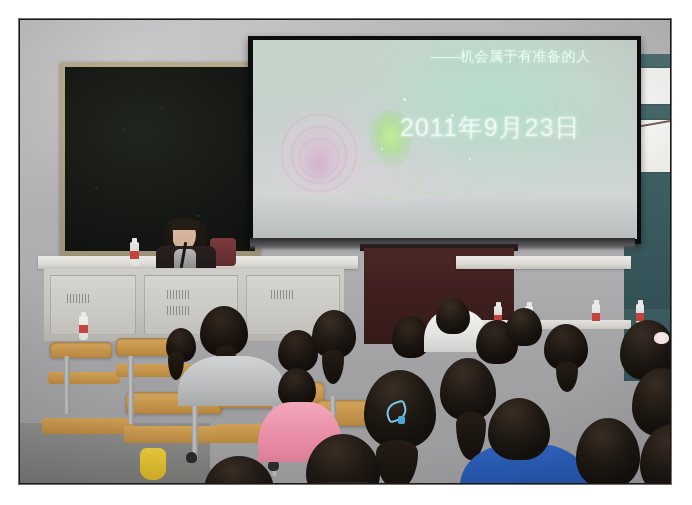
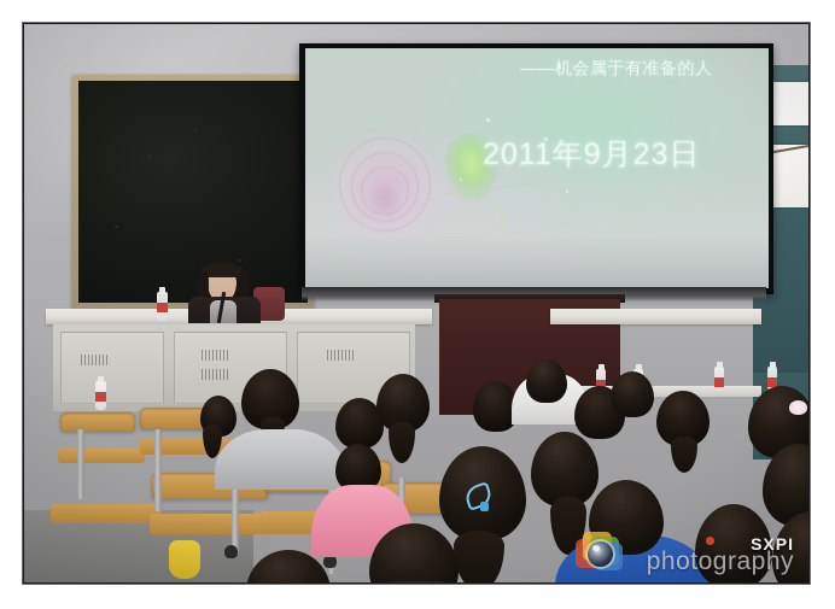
+ SXPI
+ photography
